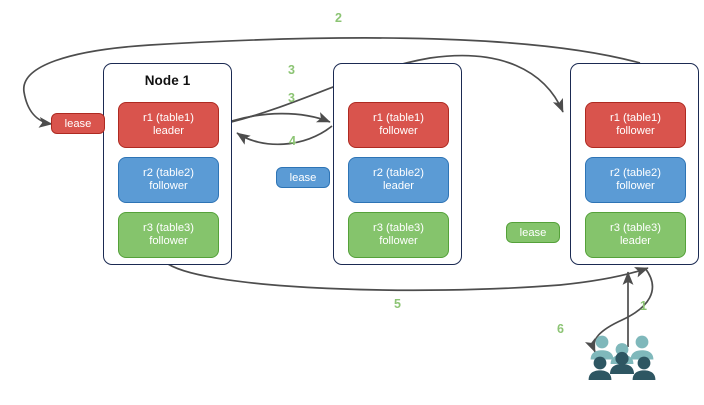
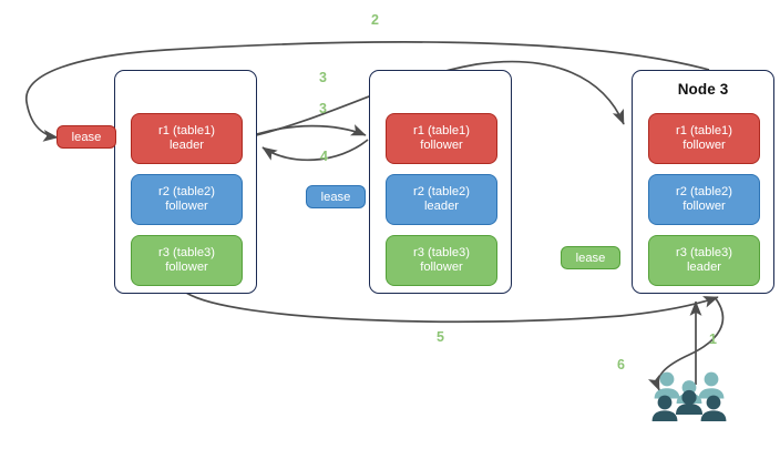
- Node 1
  r1 (table1)
  leader
  r2 (table2)
  follower
  r3 (table3)
  follower
  r1 (table1)
  follower
  r2 (table2)
  leader
  r3 (table3)
  follower
+ Node 3
  r1 (table1)
  follower
  r2 (table2)
  follower
  r3 (table3)
  leader
  lease
  lease
  lease
  2
  3
  3
  4
  5
  1
  6
